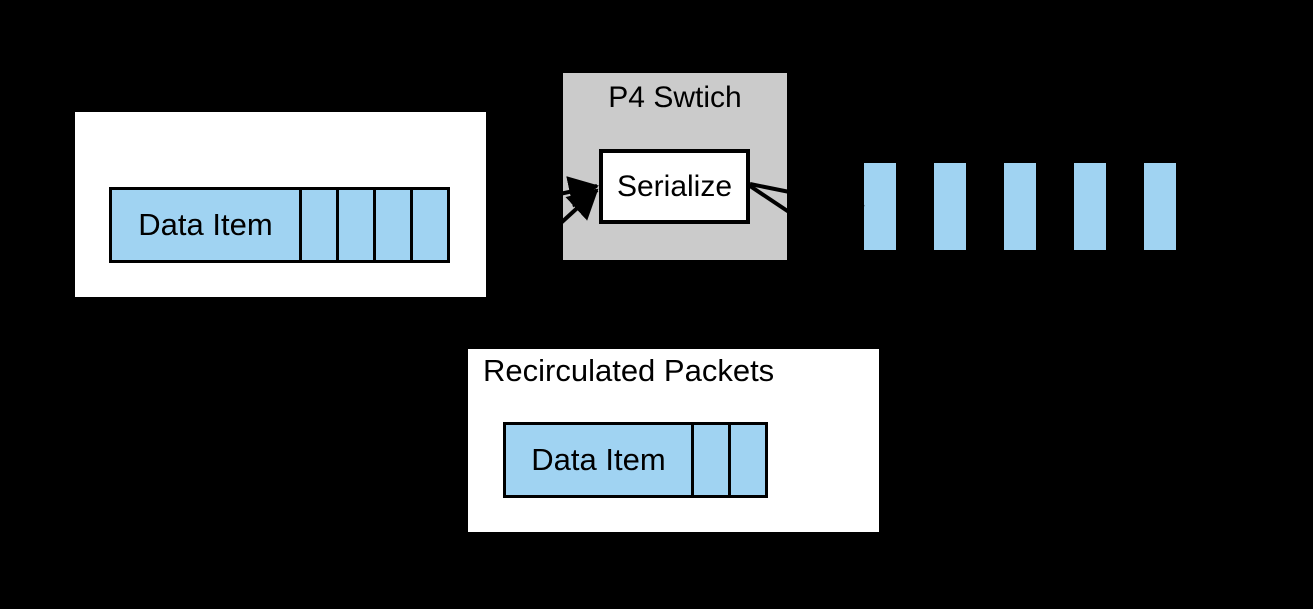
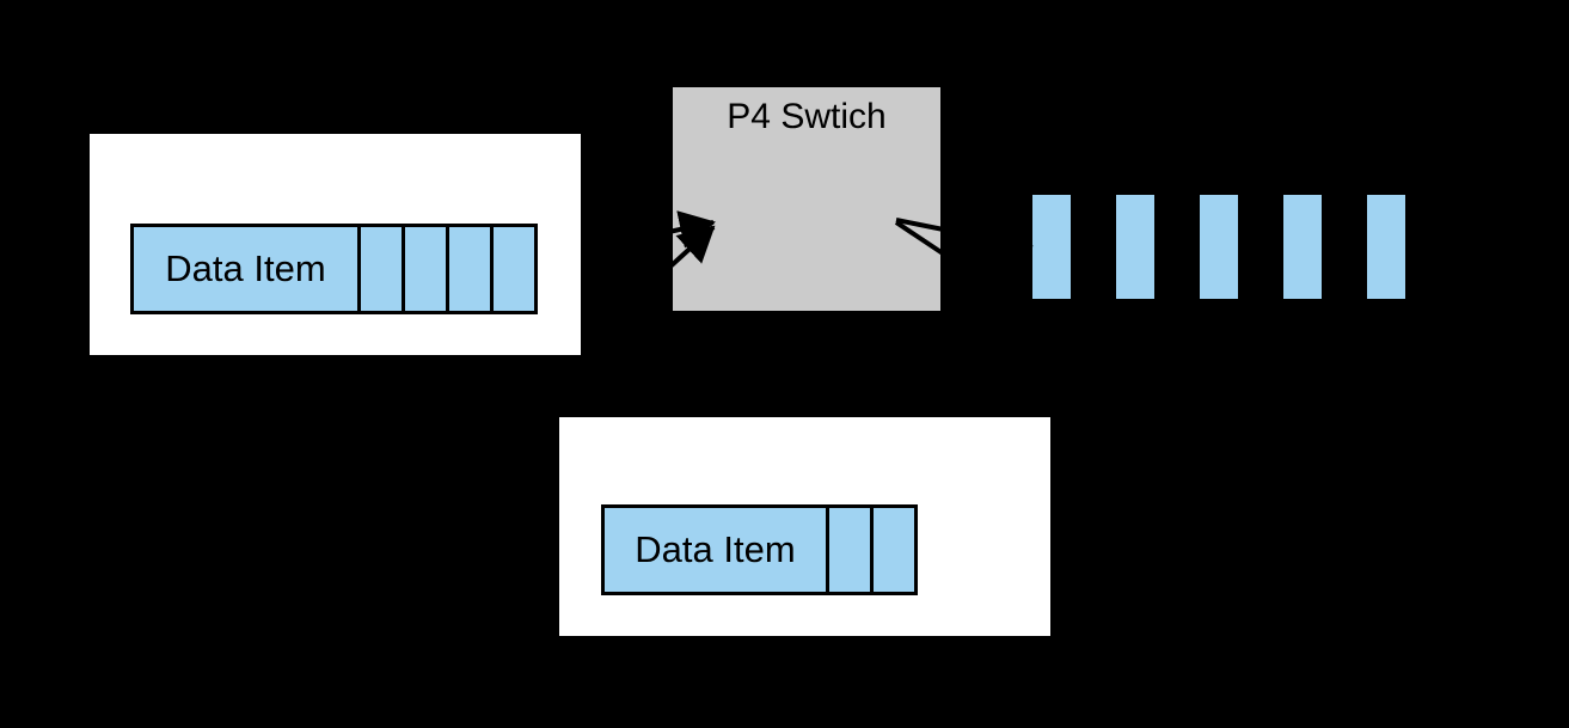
  Data Item
  P4 Swtich
- Serialize
- Recirculated Packets
  Data Item
